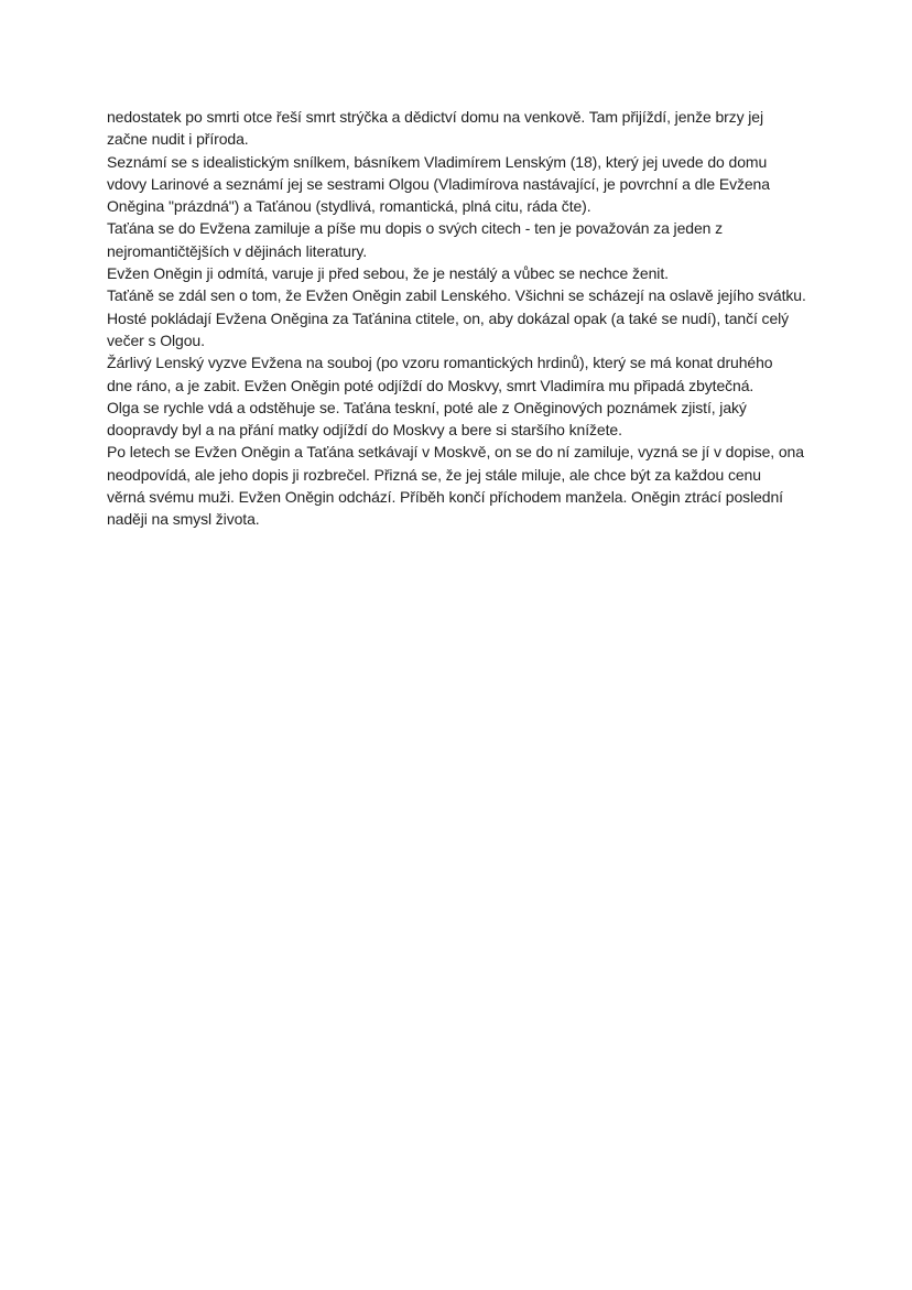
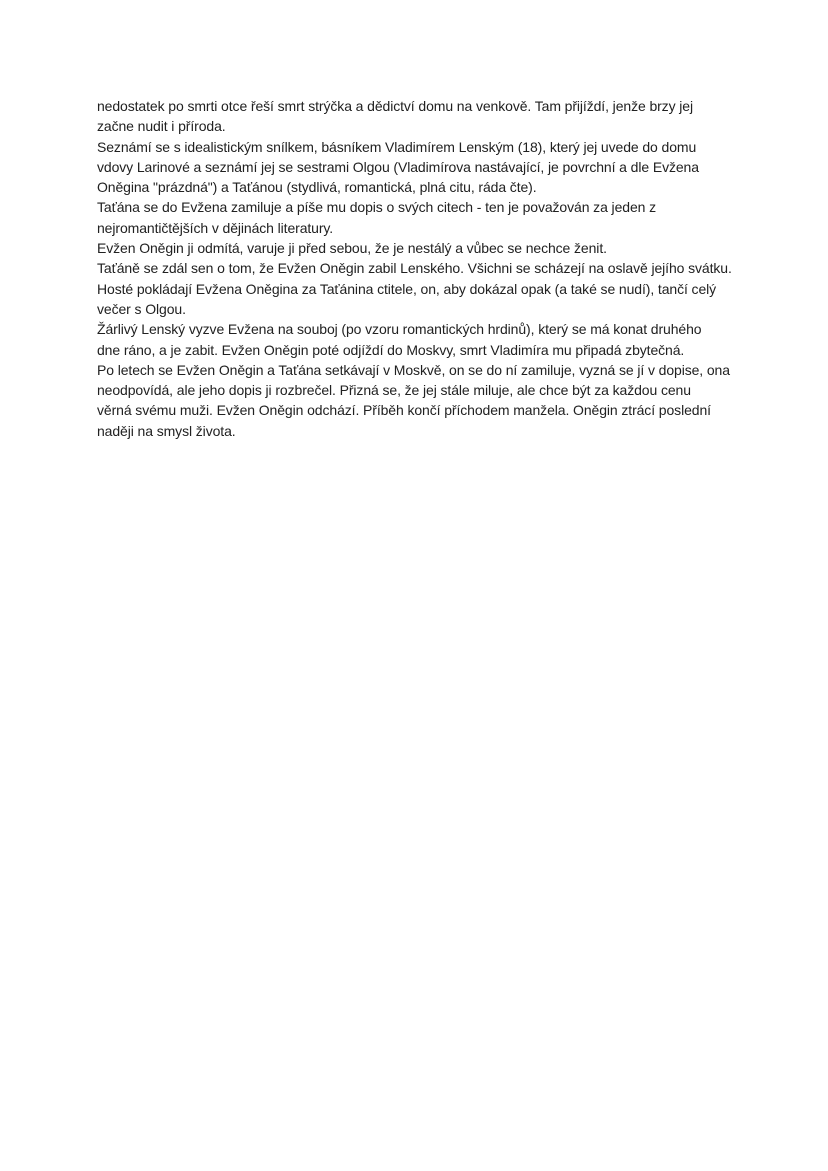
  nedostatek po smrti otce řeší smrt strýčka a dědictví domu na venkově. Tam přijíždí, jenže brzy jej
  začne nudit i příroda.
  Seznámí se s idealistickým snílkem, básníkem Vladimírem Lenským (18), který jej uvede do domu
  vdovy Larinové a seznámí jej se sestrami Olgou (Vladimírova nastávající, je povrchní a dle Evžena
  Oněgina "prázdná") a Taťánou (stydlivá, romantická, plná citu, ráda čte).
  Taťána se do Evžena zamiluje a píše mu dopis o svých citech - ten je považován za jeden z
  nejromantičtějších v dějinách literatury.
  Evžen Oněgin ji odmítá, varuje ji před sebou, že je nestálý a vůbec se nechce ženit.
  Taťáně se zdál sen o tom, že Evžen Oněgin zabil Lenského. Všichni se scházejí na oslavě jejího svátku.
  Hosté pokládají Evžena Oněgina za Taťánina ctitele, on, aby dokázal opak (a také se nudí), tančí celý
  večer s Olgou.
  Žárlivý Lenský vyzve Evžena na souboj (po vzoru romantických hrdinů), který se má konat druhého
  dne ráno, a je zabit. Evžen Oněgin poté odjíždí do Moskvy, smrt Vladimíra mu připadá zbytečná.
- Olga se rychle vdá a odstěhuje se. Taťána teskní, poté ale z Oněginových poznámek zjistí, jaký
- doopravdy byl a na přání matky odjíždí do Moskvy a bere si staršího knížete.
  Po letech se Evžen Oněgin a Taťána setkávají v Moskvě, on se do ní zamiluje, vyzná se jí v dopise, ona
  neodpovídá, ale jeho dopis ji rozbrečel. Přizná se, že jej stále miluje, ale chce být za každou cenu
  věrná svému muži. Evžen Oněgin odchází. Příběh končí příchodem manžela. Oněgin ztrácí poslední
  naději na smysl života.
